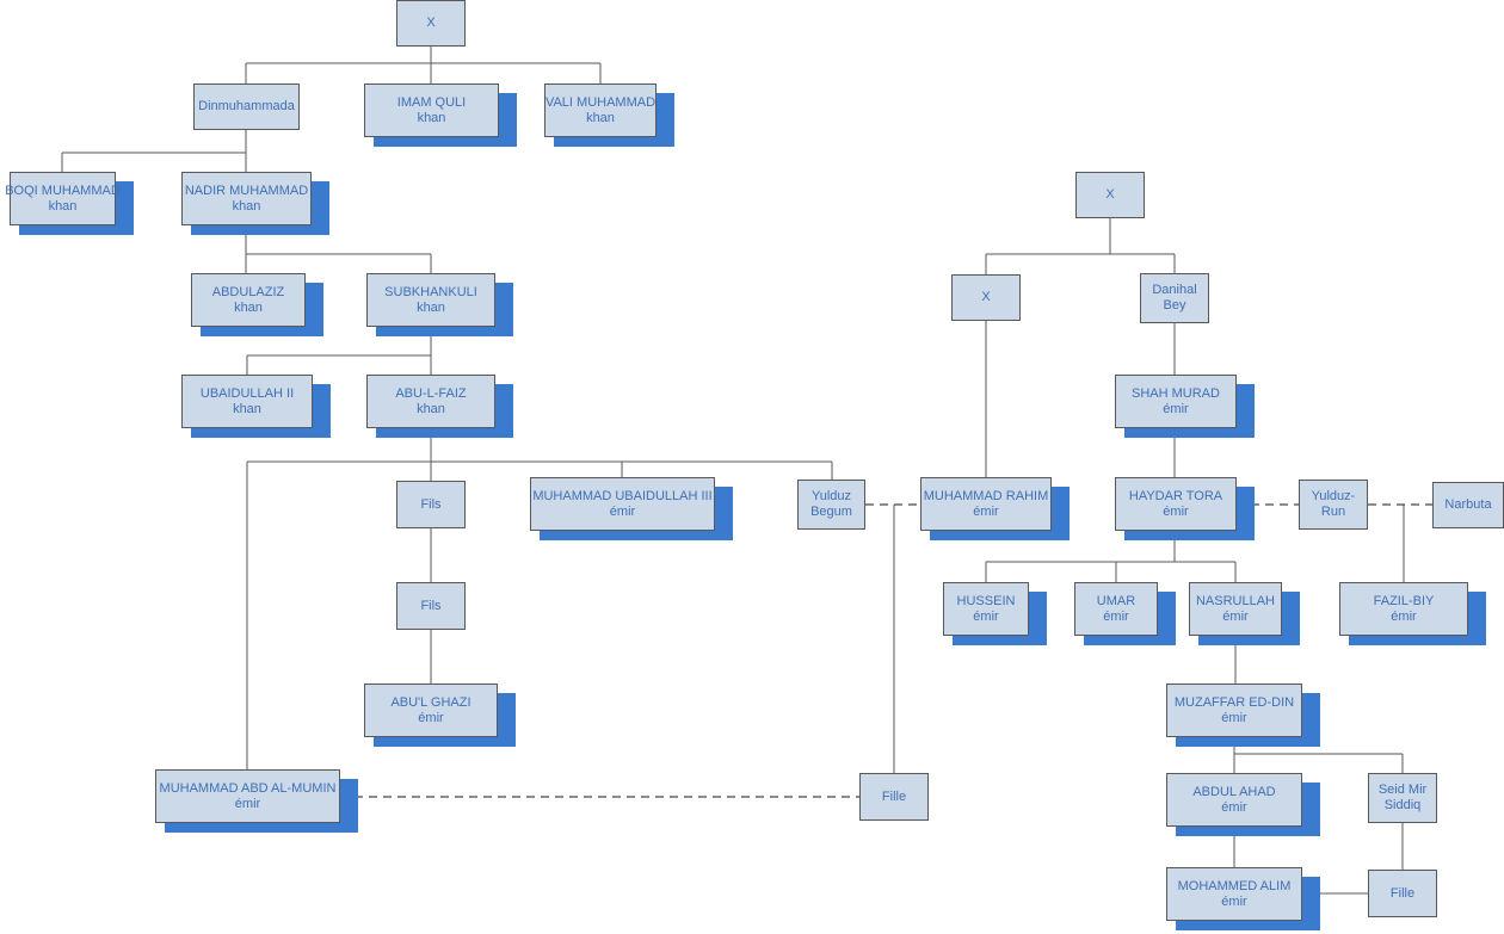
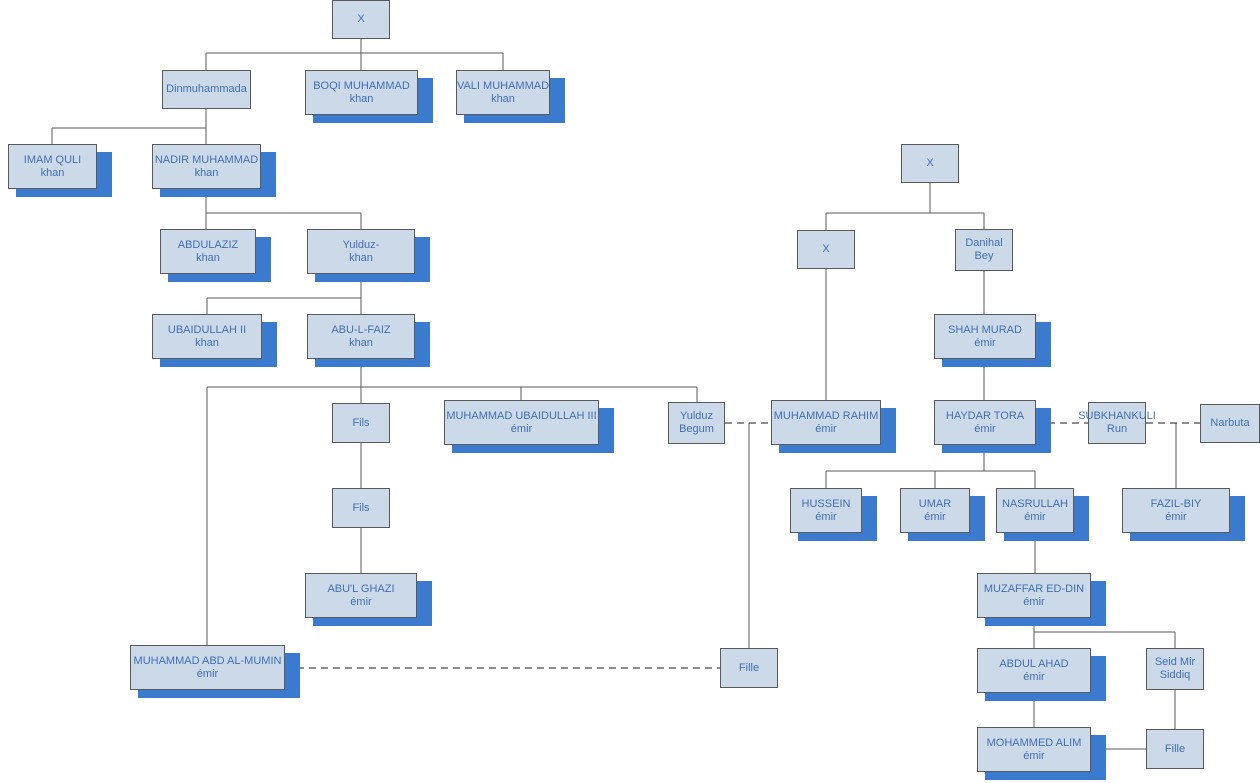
  X
  Dinmuhammada
- IMAM QULI
+ BOQI MUHAMMAD
  khan
  VALI MUHAMMAD
  khan
- BOQI MUHAMMAD
+ IMAM QULI
  khan
  NADIR MUHAMMAD
  khan
  ABDULAZIZ
  khan
- SUBKHANKULI
+ Yulduz-
  khan
  UBAIDULLAH II
  khan
  ABU-L-FAIZ
  khan
  Fils
  MUHAMMAD UBAIDULLAH III
  émir
  Yulduz
  Begum
  Fils
  ABU'L GHAZI
  émir
  MUHAMMAD ABD AL-MUMIN
  émir
  Fille
  X
  X
  Danihal
  Bey
  SHAH MURAD
  émir
  MUHAMMAD RAHIM
  émir
  HAYDAR TORA
  émir
- Yulduz-
+ SUBKHANKULI
  Run
  Narbuta
  HUSSEIN
  émir
  UMAR
  émir
  NASRULLAH
  émir
  FAZIL-BIY
  émir
  MUZAFFAR ED-DIN
  émir
  ABDUL AHAD
  émir
  Seid Mir
  Siddiq
  MOHAMMED ALIM
  émir
  Fille
